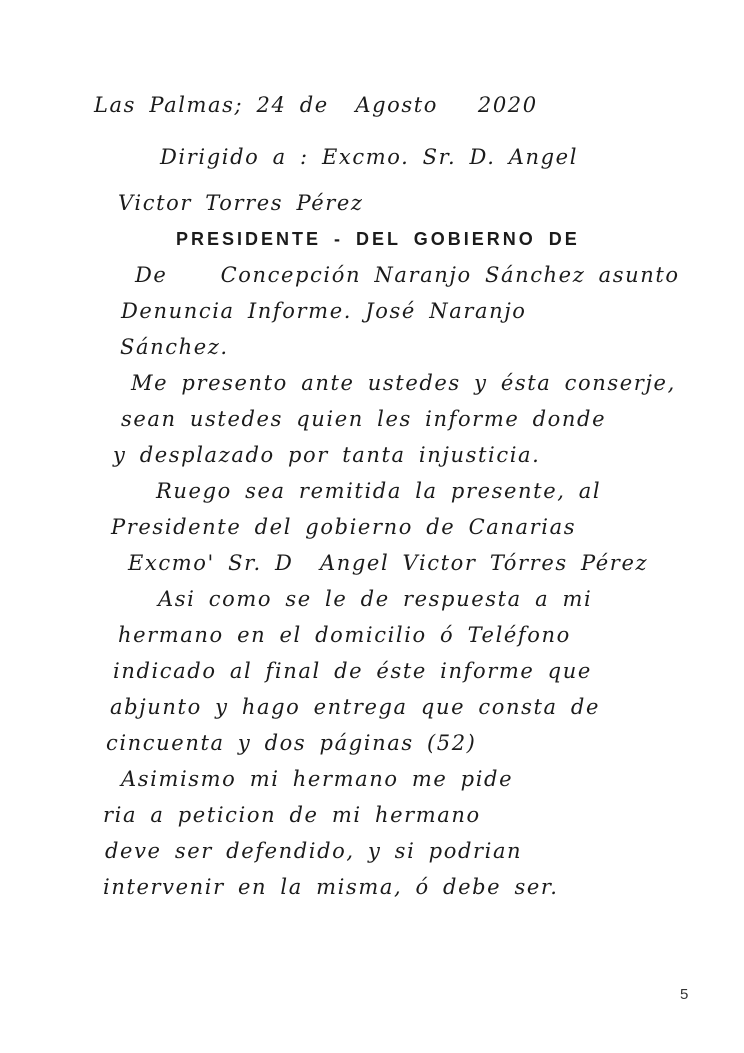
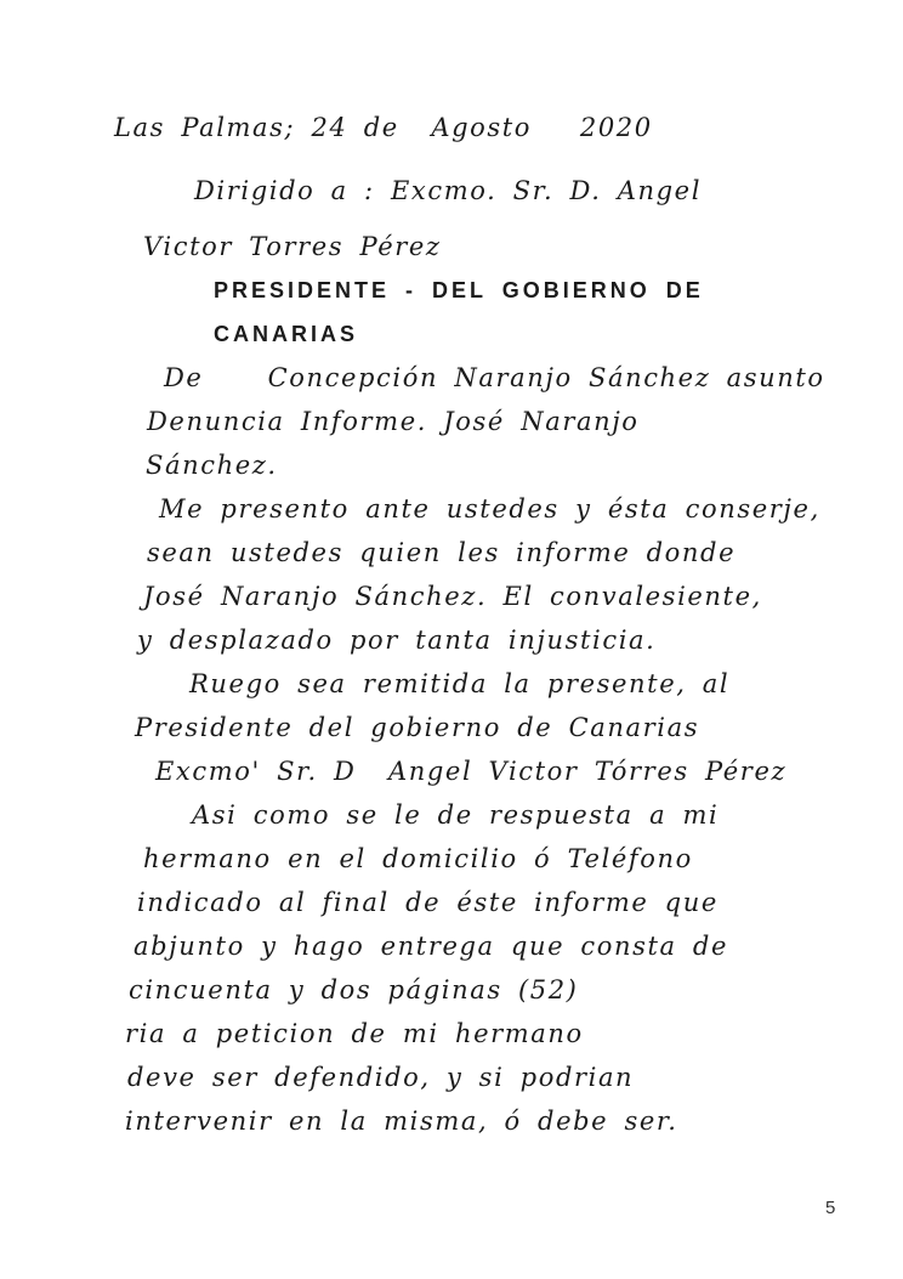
  Las Palmas; 24 de Agosto 2020
  Dirigido a : Excmo. Sr. D. Angel
  Victor Torres Pérez
  PRESIDENTE - DEL GOBIERNO DE
+ CANARIAS
  De Concepción Naranjo Sánchez asunto
  Denuncia Informe. José Naranjo
  Sánchez.
  Me presento ante ustedes y ésta conserje,
  sean ustedes quien les informe donde
+ José Naranjo Sánchez. El convalesiente,
  y desplazado por tanta injusticia.
  Ruego sea remitida la presente, al
  Presidente del gobierno de Canarias
  Excmo' Sr. D Angel Victor Tórres Pérez
  Asi como se le de respuesta a mi
  hermano en el domicilio ó Teléfono
  indicado al final de éste informe que
  abjunto y hago entrega que consta de
  cincuenta y dos páginas (52)
- Asimismo mi hermano me pide
  ria a peticion de mi hermano
  deve ser defendido, y si podrian
  intervenir en la misma, ó debe ser.
  5
